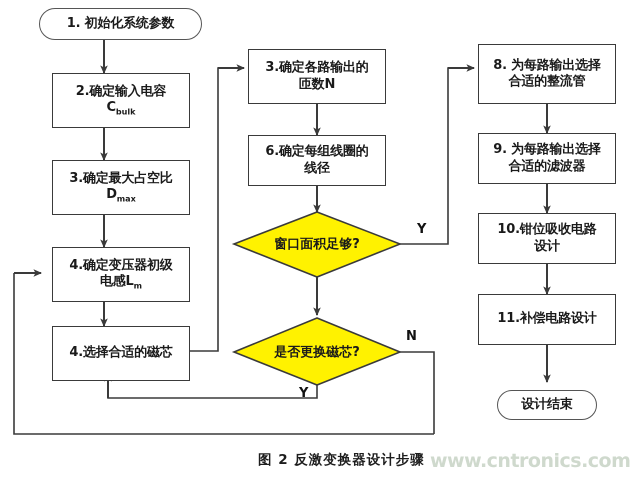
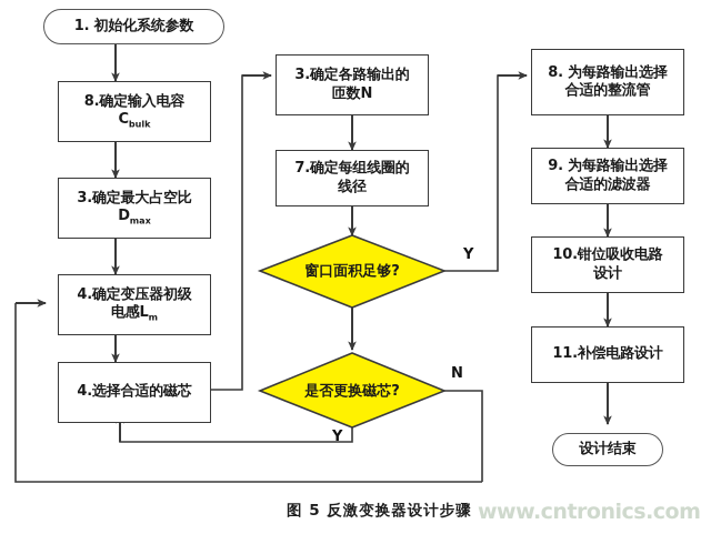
  1. 初始化系统参数
- 2.确定输入电容
+ 8.确定输入电容
  Cbulk
  3.确定最大占空比
  Dmax
  4.确定变压器初级
  电感Lm
  4.选择合适的磁芯
  3.确定各路输出的
  匝数N
- 6.确定每组线圈的
+ 7.确定每组线圈的
  线径
  窗口面积足够?
  Y
  是否更换磁芯?
  N
  Y
  8. 为每路输出选择
  合适的整流管
  9. 为每路输出选择
  合适的滤波器
  10.钳位吸收电路
  设计
  11.补偿电路设计
  设计结束
- 图 2 反激变换器设计步骤
+ 图 5 反激变换器设计步骤
  www.cntronics.com
